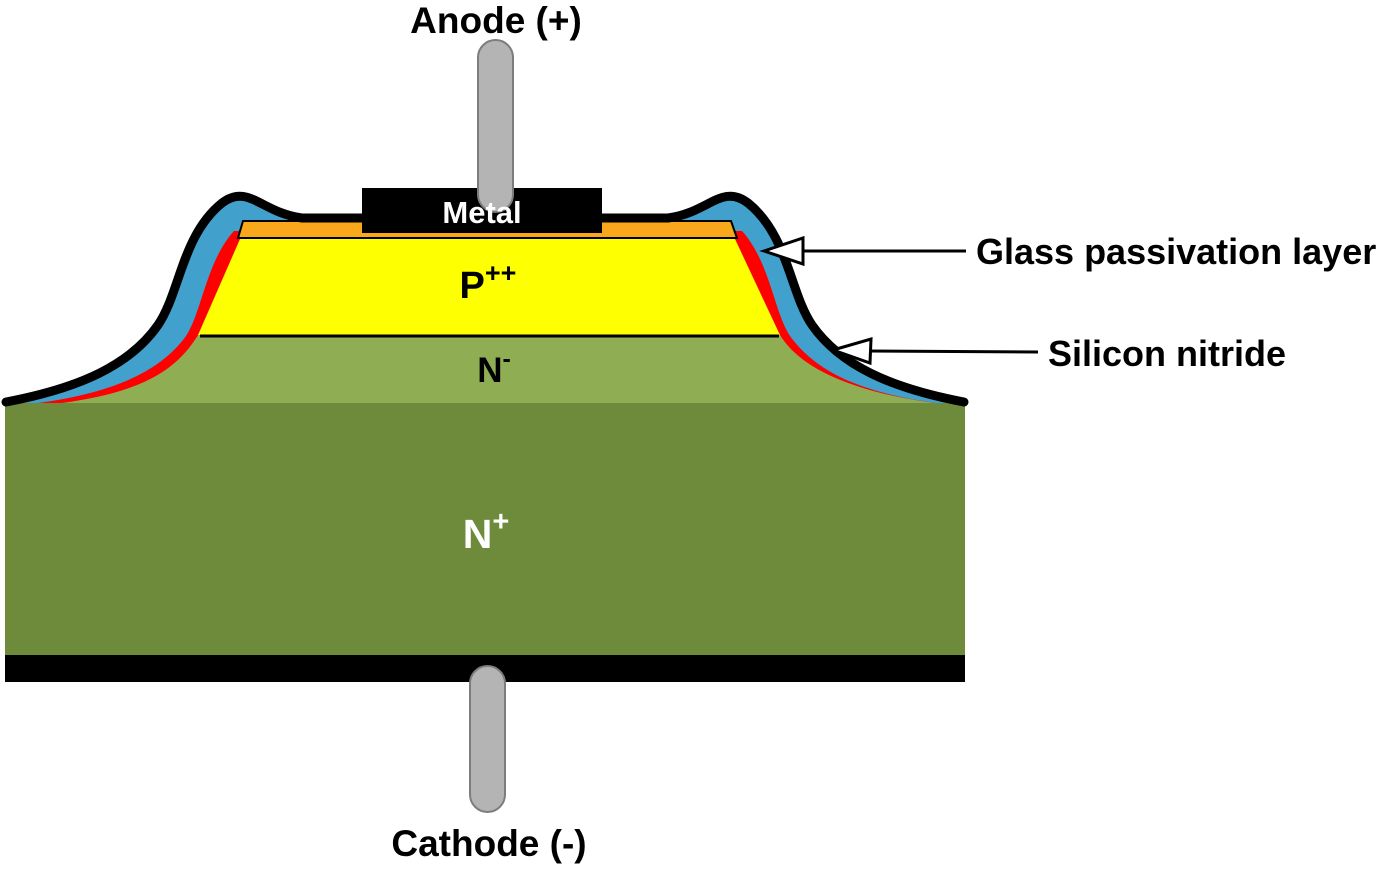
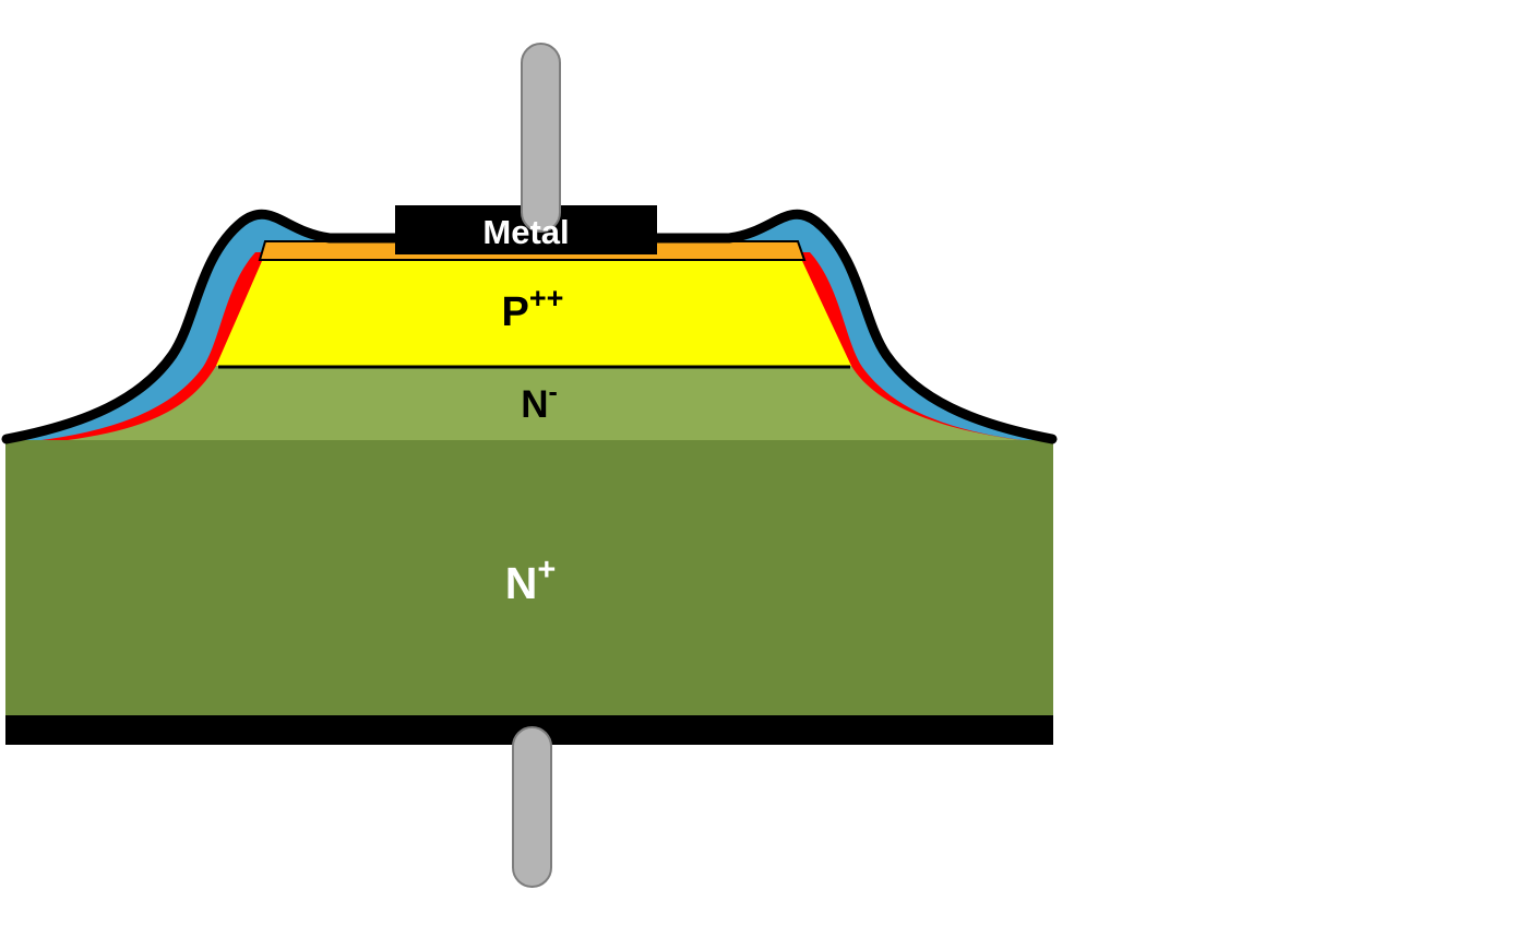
  Metal
  P++
  N-
  N+
- Anode (+)
- Cathode (-)
- Glass passivation layer
- Silicon nitride
